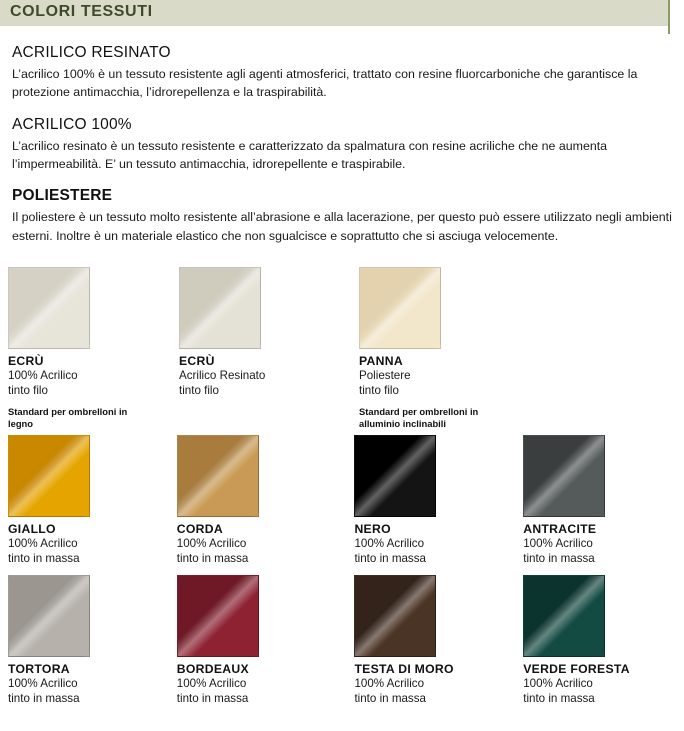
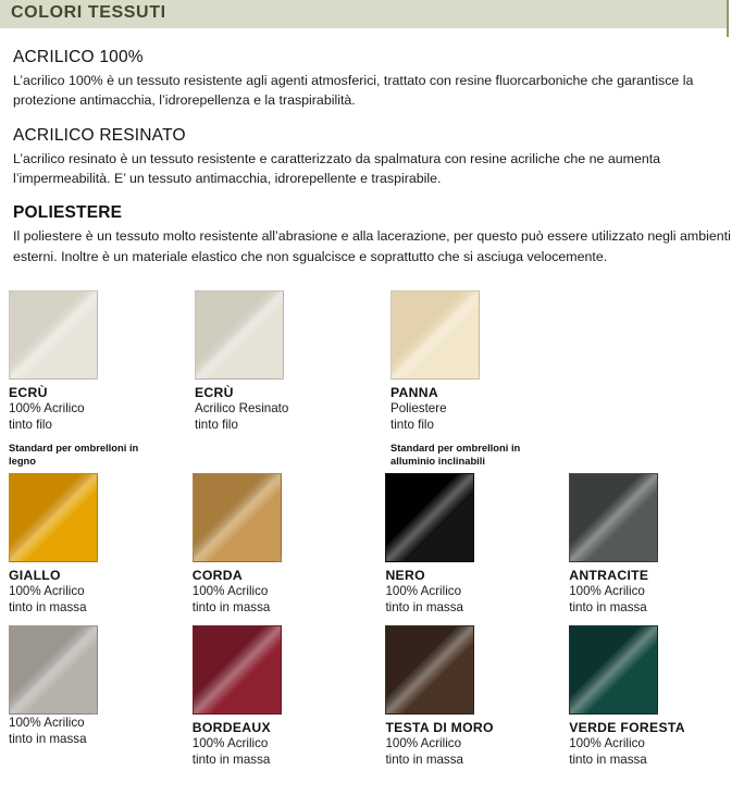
  COLORI TESSUTI
- ACRILICO RESINATO
+ ACRILICO 100%
  L’acrilico 100% è un tessuto resistente agli agenti atmosferici, trattato con resine fluorcarboniche che garantisce la protezione antimacchia, l’idrorepellenza e la traspirabilità.
- ACRILICO 100%
+ ACRILICO RESINATO
  L’acrilico resinato è un tessuto resistente e caratterizzato da spalmatura con resine acriliche che ne aumenta l’impermeabilità. E’ un tessuto antimacchia, idrorepellente e traspirabile.
  POLIESTERE
  Il poliestere è un tessuto molto resistente all’abrasione e alla lacerazione, per questo può essere utilizzato negli ambienti esterni. Inoltre è un materiale elastico che non sgualcisce e soprattutto che si asciuga velocemente.
  ECRÙ
  100% Acrilico
  tinto filo
  Standard per ombrelloni in
  legno
  ECRÙ
  Acrilico Resinato
  tinto filo
  PANNA
  Poliestere
  tinto filo
  Standard per ombrelloni in
  alluminio inclinabili
  GIALLO
  100% Acrilico
  tinto in massa
  CORDA
  100% Acrilico
  tinto in massa
  NERO
  100% Acrilico
  tinto in massa
  ANTRACITE
  100% Acrilico
  tinto in massa
- TORTORA
  100% Acrilico
  tinto in massa
  BORDEAUX
  100% Acrilico
  tinto in massa
  TESTA DI MORO
  100% Acrilico
  tinto in massa
  VERDE FORESTA
  100% Acrilico
  tinto in massa
